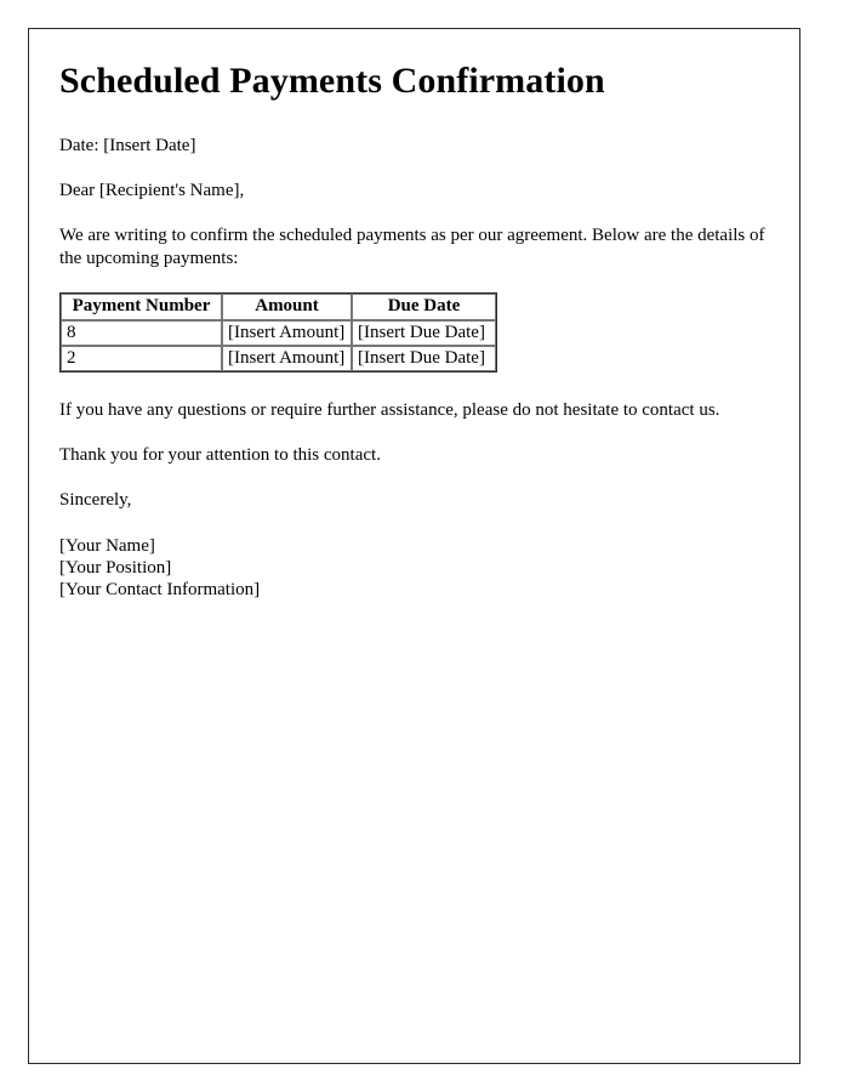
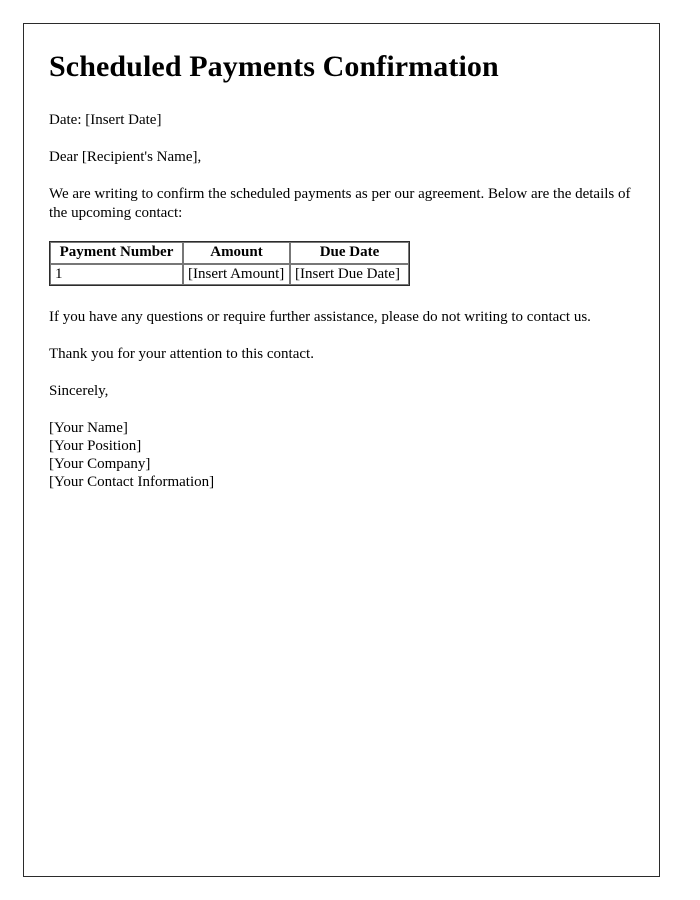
  Scheduled Payments Confirmation
  Date: [Insert Date]
  Dear [Recipient's Name],
- We are writing to confirm the scheduled payments as per our agreement. Below are the details of the upcoming payments:
+ We are writing to confirm the scheduled payments as per our agreement. Below are the details of the upcoming contact:
  Payment Number	Amount	Due Date
- 8	[Insert Amount]	[Insert Due Date]
+ 1	[Insert Amount]	[Insert Due Date]
- 2	[Insert Amount]	[Insert Due Date]
- If you have any questions or require further assistance, please do not hesitate to contact us.
+ If you have any questions or require further assistance, please do not writing to contact us.
  Thank you for your attention to this contact.
  Sincerely,
  [Your Name]
  [Your Position]
+ [Your Company]
  [Your Contact Information]
